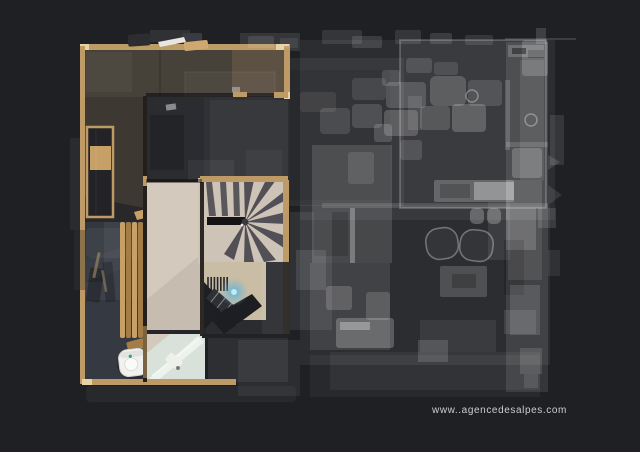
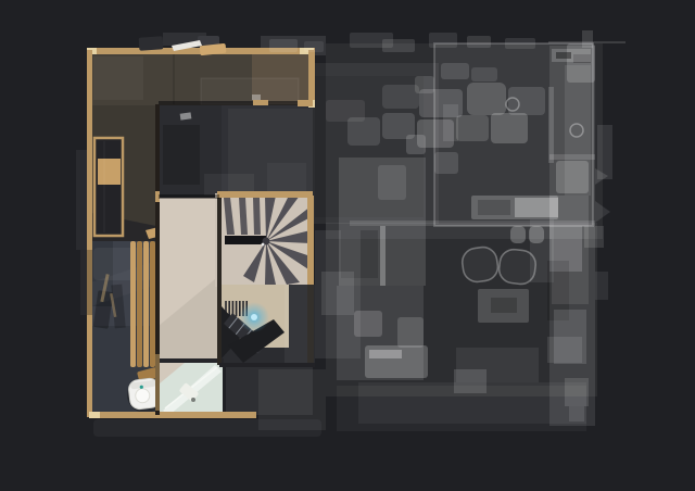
- www..agencedesalpes.com
